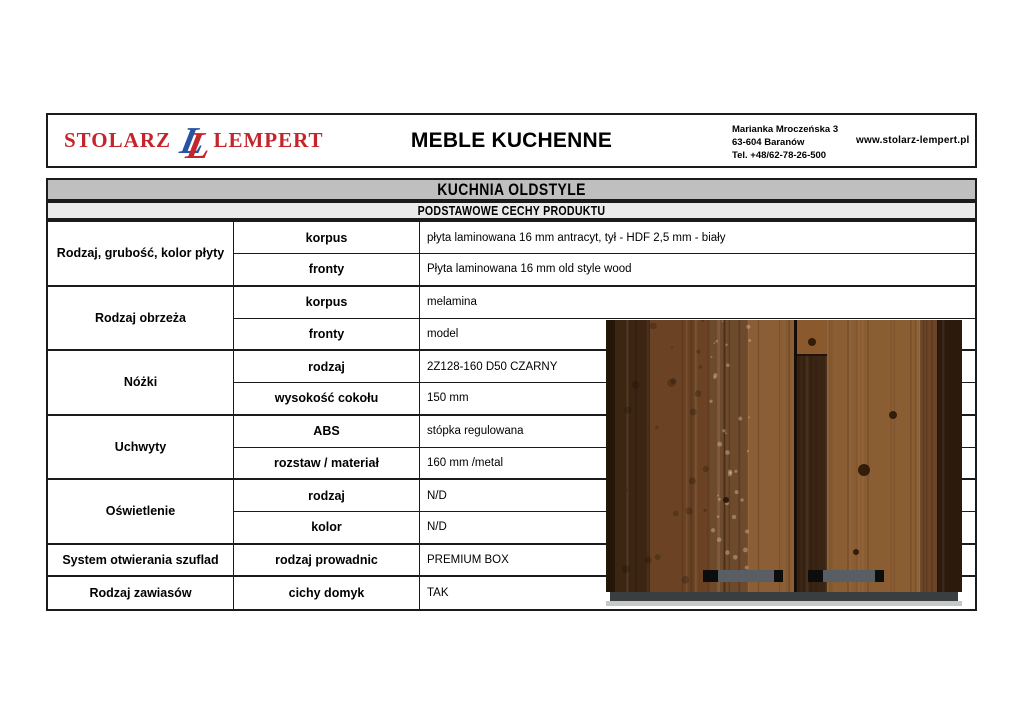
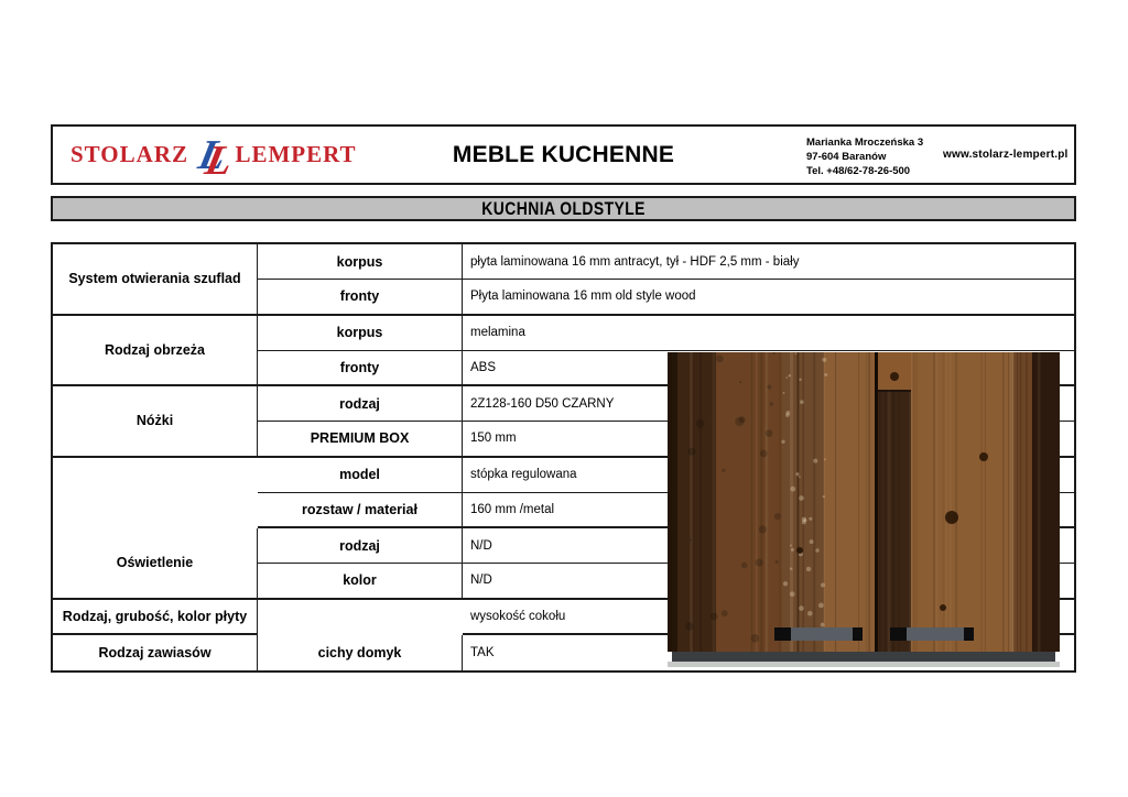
  STOLARZ
  LEMPERT
  MEBLE KUCHENNE
  Marianka Mroczeńska 3
- 63-604 Baranów
+ 97-604 Baranów
  Tel. +48/62-78-26-500
  www.stolarz-lempert.pl
  KUCHNIA OLDSTYLE
- PODSTAWOWE CECHY PRODUKTU
- Rodzaj, grubość, kolor płyty
+ System otwierania szuflad
  korpus
  płyta laminowana 16 mm antracyt, tył - HDF 2,5 mm - biały
  fronty
  Płyta laminowana 16 mm old style wood
  Rodzaj obrzeża
  korpus
  melamina
  fronty
- model
+ ABS
  Nóżki
  rodzaj
  2Z128-160 D50 CZARNY
- wysokość cokołu
+ PREMIUM BOX
  150 mm
- Uchwyty
- ABS
+ model
  stópka regulowana
  rozstaw / materiał
  160 mm /metal
  Oświetlenie
  rodzaj
  N/D
  kolor
  N/D
- System otwierania szuflad
+ Rodzaj, grubość, kolor płyty
- rodzaj prowadnic
- PREMIUM BOX
+ wysokość cokołu
  Rodzaj zawiasów
  cichy domyk
  TAK
